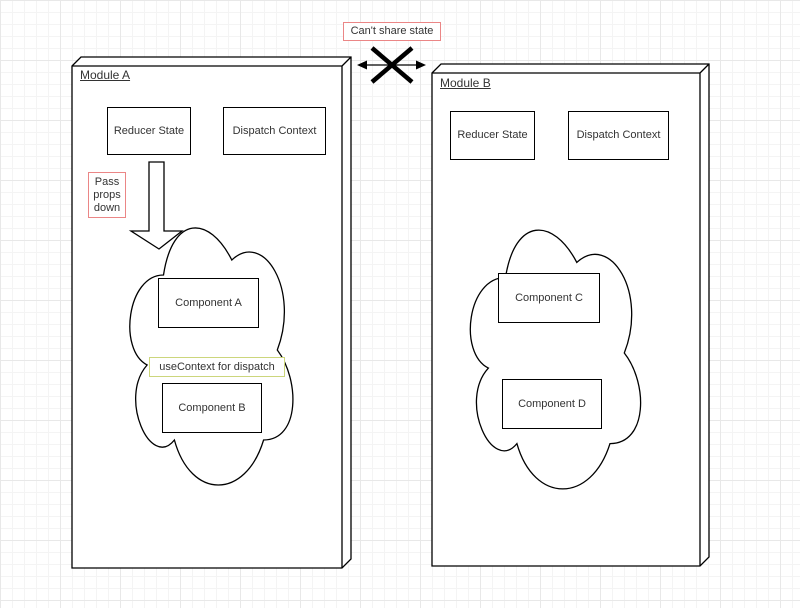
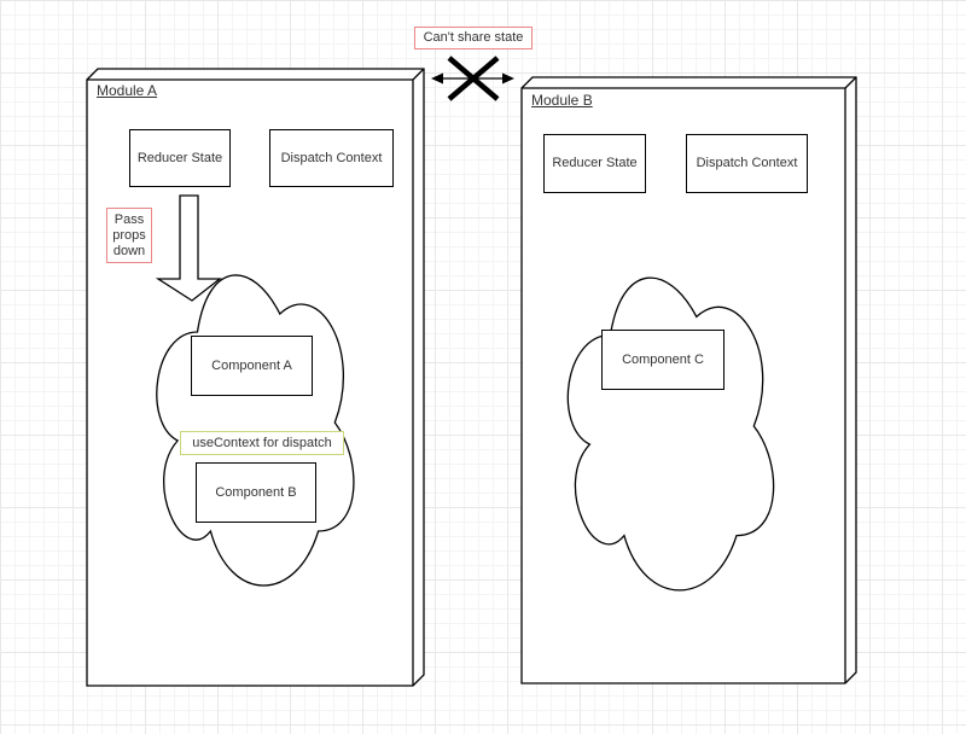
  Can't share state
  Module A
  Reducer State
  Dispatch Context
  Pass props down
  Component A
  useContext for dispatch
  Component B
  Module B
  Reducer State
  Dispatch Context
  Component C
- Component D
